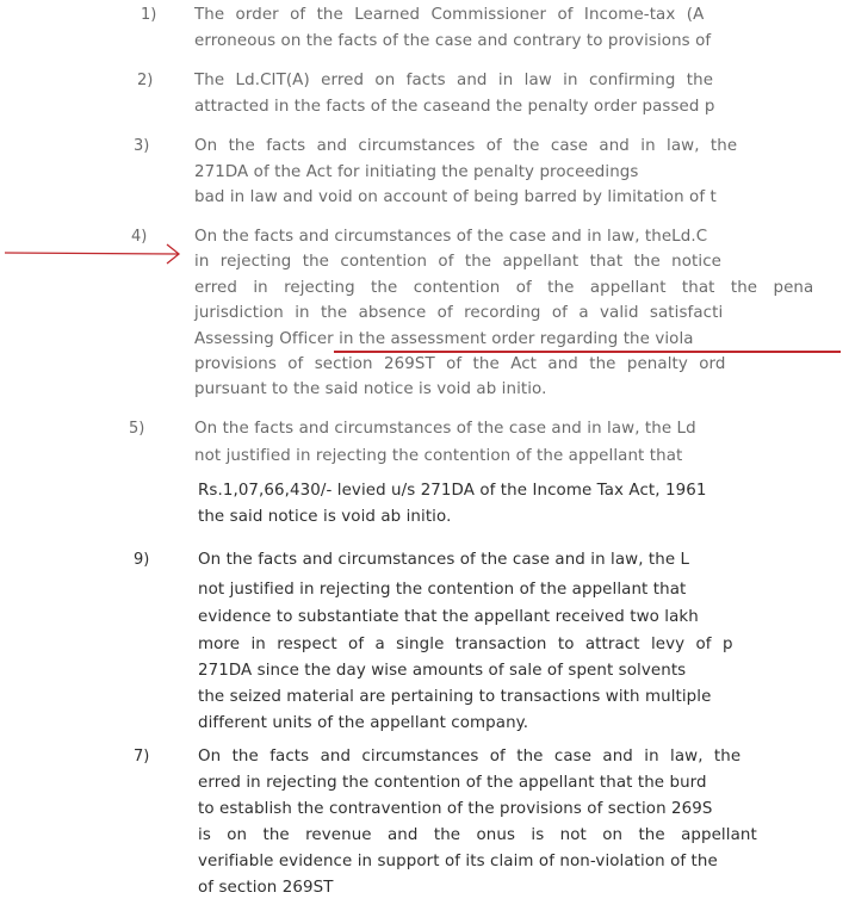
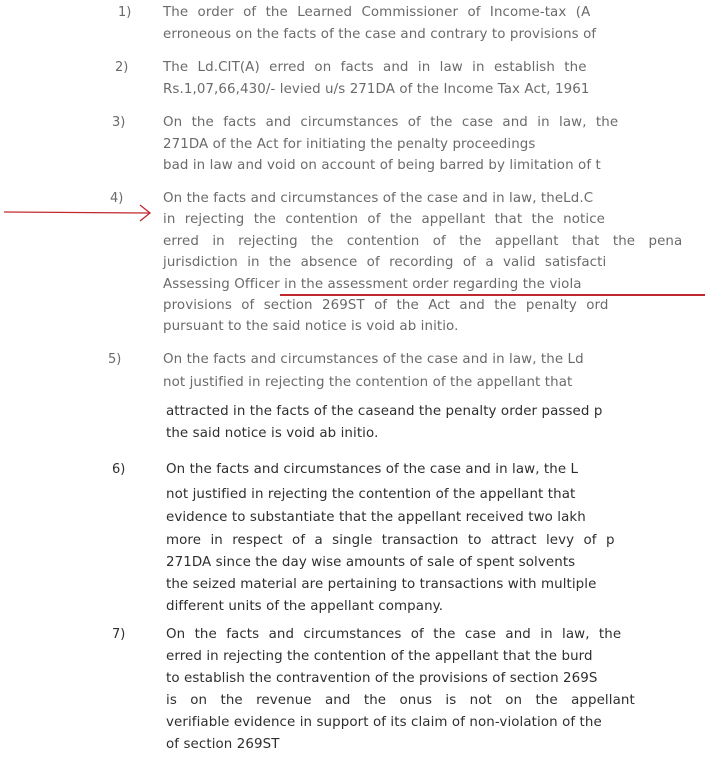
  1)
  The order of the Learned Commissioner of Income-tax (A
  erroneous on the facts of the case and contrary to provisions of
  2)
- The Ld.CIT(A) erred on facts and in law in confirming the
+ The Ld.CIT(A) erred on facts and in law in establish the
- attracted in the facts of the caseand the penalty order passed p
+ Rs.1,07,66,430/- levied u/s 271DA of the Income Tax Act, 1961
  3)
  On the facts and circumstances of the case and in law, the
  271DA of the Act for initiating the penalty proceedings
  bad in law and void on account of being barred by limitation of t
  4)
  On the facts and circumstances of the case and in law, theLd.C
  in rejecting the contention of the appellant that the notice
  erred in rejecting the contention of the appellant that the pena
  jurisdiction in the absence of recording of a valid satisfacti
  Assessing Officer in the assessment order regarding the viola
  provisions of section 269ST of the Act and the penalty ord
  pursuant to the said notice is void ab initio.
  5)
  On the facts and circumstances of the case and in law, the Ld
  not justified in rejecting the contention of the appellant that
- Rs.1,07,66,430/- levied u/s 271DA of the Income Tax Act, 1961
+ attracted in the facts of the caseand the penalty order passed p
  the said notice is void ab initio.
- 9)
+ 6)
  On the facts and circumstances of the case and in law, the L
  not justified in rejecting the contention of the appellant that
  evidence to substantiate that the appellant received two lakh
  more in respect of a single transaction to attract levy of p
  271DA since the day wise amounts of sale of spent solvents
  the seized material are pertaining to transactions with multiple
  different units of the appellant company.
  7)
  On the facts and circumstances of the case and in law, the
  erred in rejecting the contention of the appellant that the burd
  to establish the contravention of the provisions of section 269S
  is on the revenue and the onus is not on the appellant
  verifiable evidence in support of its claim of non-violation of the
  of section 269ST
